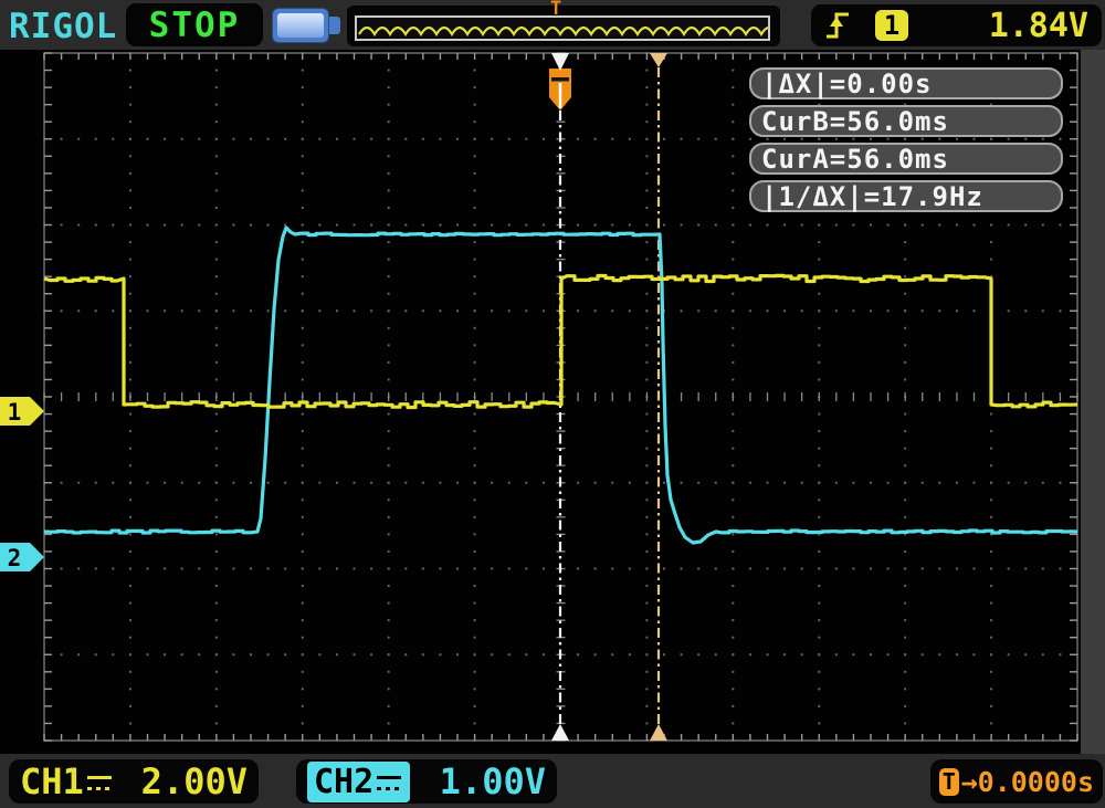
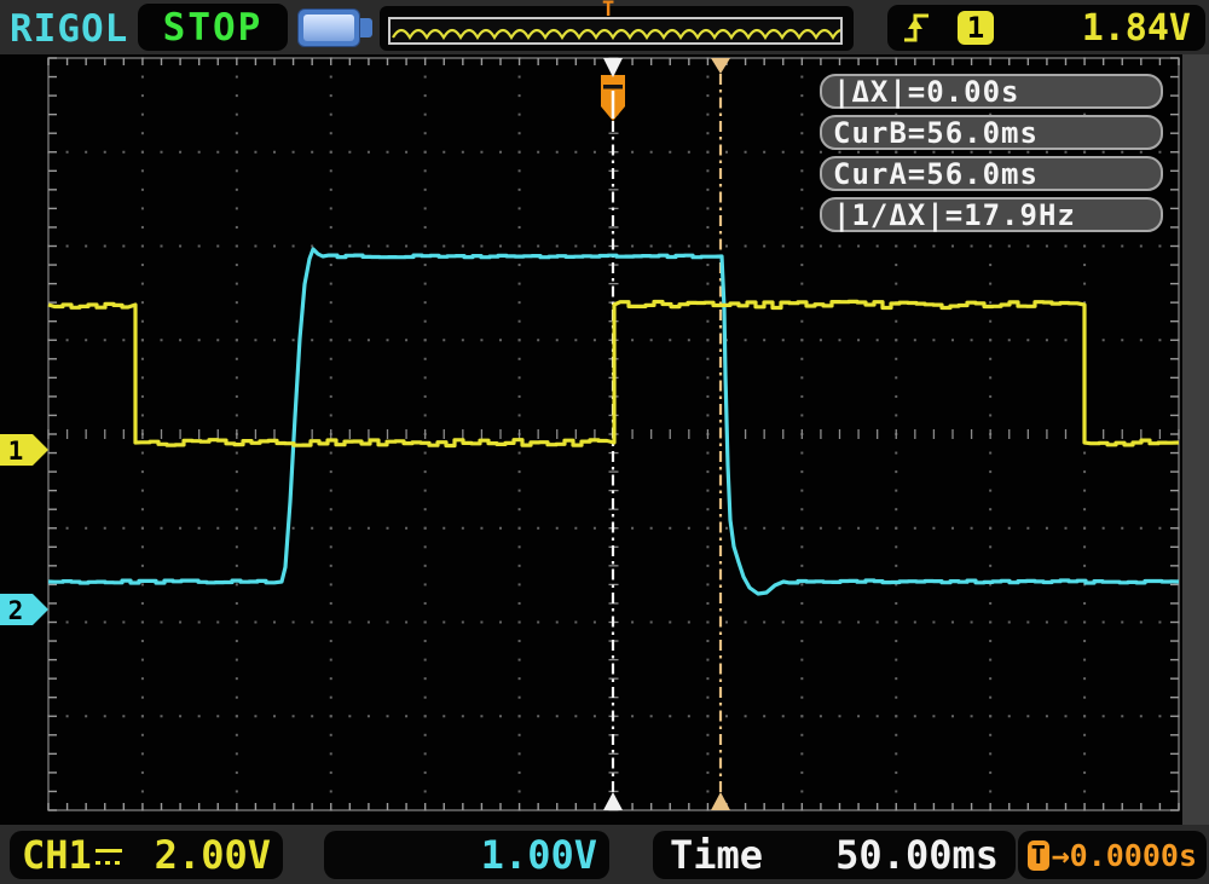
  RIGOL
  STOP
  T
  1
  1.84V
  1
  2
  |ΔX|
  =
  0.00s
  CurB
  =
  56.0ms
  CurA
  =
  56.0ms
  |1/ΔX|
  =
  17.9Hz
  CH1
  2.00V
- CH2
  1.00V
+ Time
+ 50.00ms
  T
  →
  0.0000s
